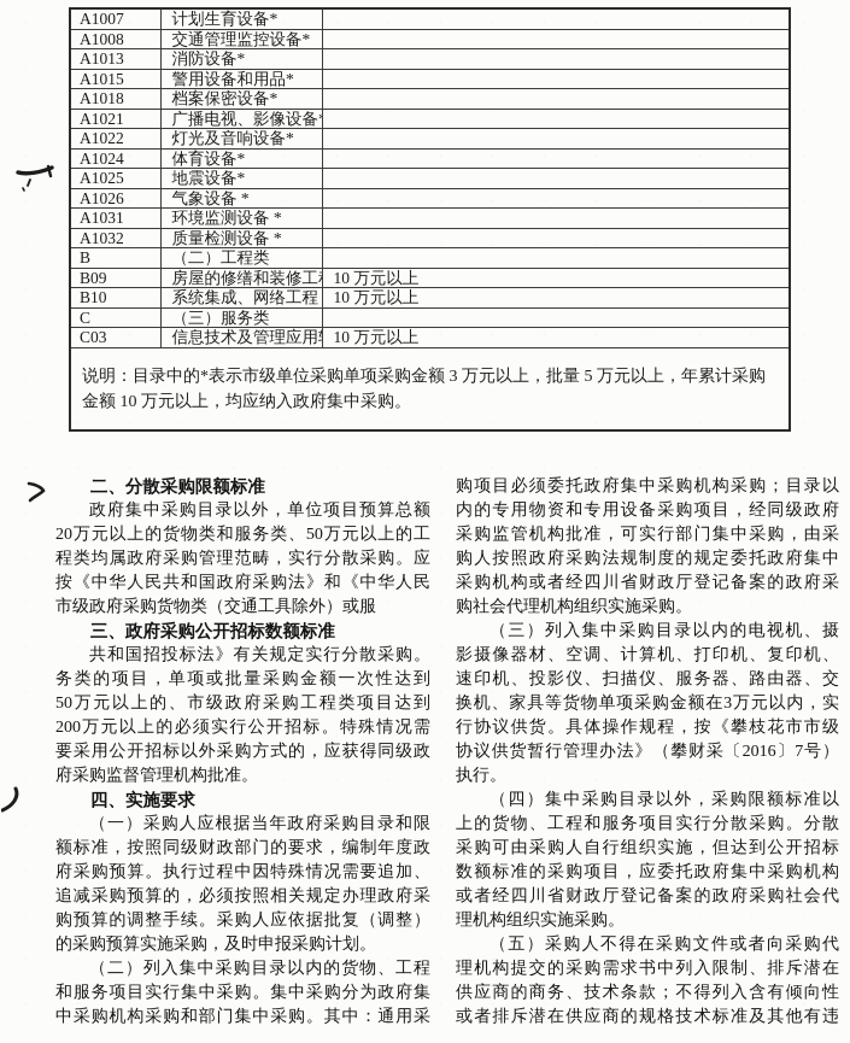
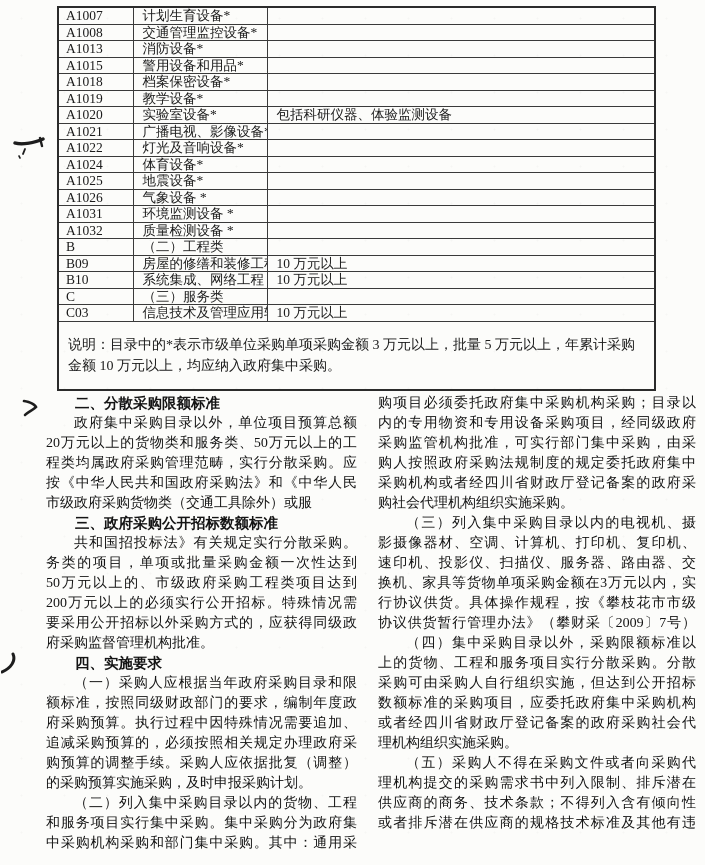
  A1007	计划生育设备*
  A1008	交通管理监控设备*
  A1013	消防设备*
  A1015	警用设备和用品*
  A1018	档案保密设备*
+ A1019	教学设备*
+ A1020	实验室设备*	包括科研仪器、体验监测设备
  A1021	广播电视、影像设备
  A1022	灯光及音响设备*
  A1024	体育设备*
  A1025	地震设备*
  A1026	气象设备 *
  A1031	环境监测设备 *
  A1032	质量检测设备 *
  B	（二）工程类
  B09	房屋的修缮和装修工	10 万元以上
  B10	系统集成、网络工程	10 万元以上
  C	（三）服务类
  C03	信息技术及管理应用	10 万元以上
  说明：目录中的*表示市级单位采购单项采购金额 3 万元以上，批量 5 万元以上，年累计采购金额 10 万元以上，均应纳入政府集中采购。
  二、分散采购限额标准
  政府集中采购目录以外，单位项目预算总额
  20万元以上的货物类和服务类、50万元以上的工
  程类均属政府采购管理范畴，实行分散采购。应
  按《中华人民共和国政府采购法》和《中华人民
  市级政府采购货物类（交通工具除外）或服
  三、政府采购公开招标数额标准
  共和国招投标法》有关规定实行分散采购。
  务类的项目，单项或批量采购金额一次性达到
  50万元以上的、市级政府采购工程类项目达到
  200万元以上的必须实行公开招标。特殊情况需
  要采用公开招标以外采购方式的，应获得同级政
  府采购监督管理机构批准。
  四、实施要求
  （一）采购人应根据当年政府采购目录和限
  额标准，按照同级财政部门的要求，编制年度政
  府采购预算。执行过程中因特殊情况需要追加、
  追减采购预算的，必须按照相关规定办理政府采
  购预算的调整手续。采购人应依据批复（调整）
  的采购预算实施采购，及时申报采购计划。
  （二）列入集中采购目录以内的货物、工程
  和服务项目实行集中采购。集中采购分为政府集
  中采购机构采购和部门集中采购。其中：通用采
  购项目必须委托政府集中采购机构采购；目录以
  内的专用物资和专用设备采购项目，经同级政府
  采购监管机构批准，可实行部门集中采购，由采
  购人按照政府采购法规制度的规定委托政府集中
  采购机构或者经四川省财政厅登记备案的政府采
  购社会代理机构组织实施采购。
  （三）列入集中采购目录以内的电视机、摄
  影摄像器材、空调、计算机、打印机、复印机、
  速印机、投影仪、扫描仪、服务器、路由器、交
  换机、家具等货物单项采购金额在3万元以内，实
  行协议供货。具体操作规程，按《攀枝花市市级
- 协议供货暂行管理办法》（攀财采〔2016〕7号）
+ 协议供货暂行管理办法》（攀财采〔2009〕7号）
- 执行。
  （四）集中采购目录以外，采购限额标准以
  上的货物、工程和服务项目实行分散采购。分散
  采购可由采购人自行组织实施，但达到公开招标
  数额标准的采购项目，应委托政府集中采购机构
  或者经四川省财政厅登记备案的政府采购社会代
  理机构组织实施采购。
  （五）采购人不得在采购文件或者向采购代
  理机构提交的采购需求书中列入限制、排斥潜在
  供应商的商务、技术条款；不得列入含有倾向性
  或者排斥潜在供应商的规格技术标准及其他有违
